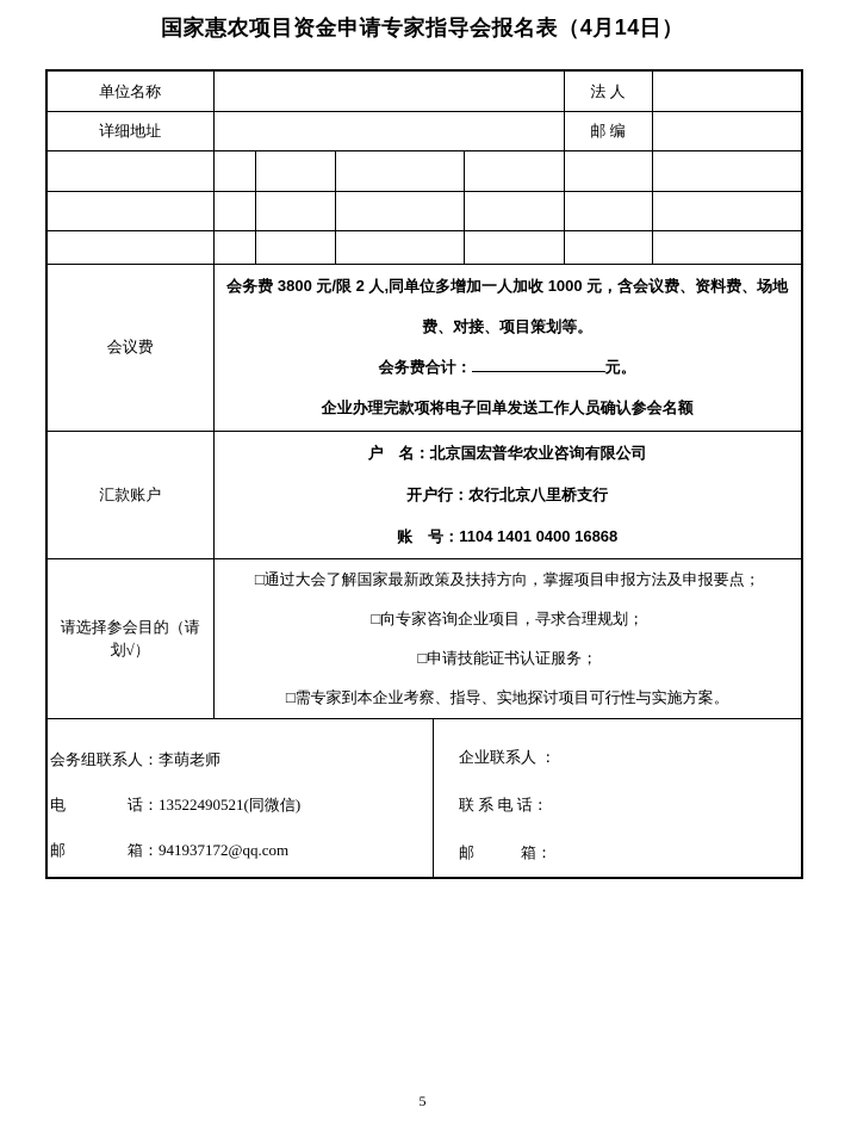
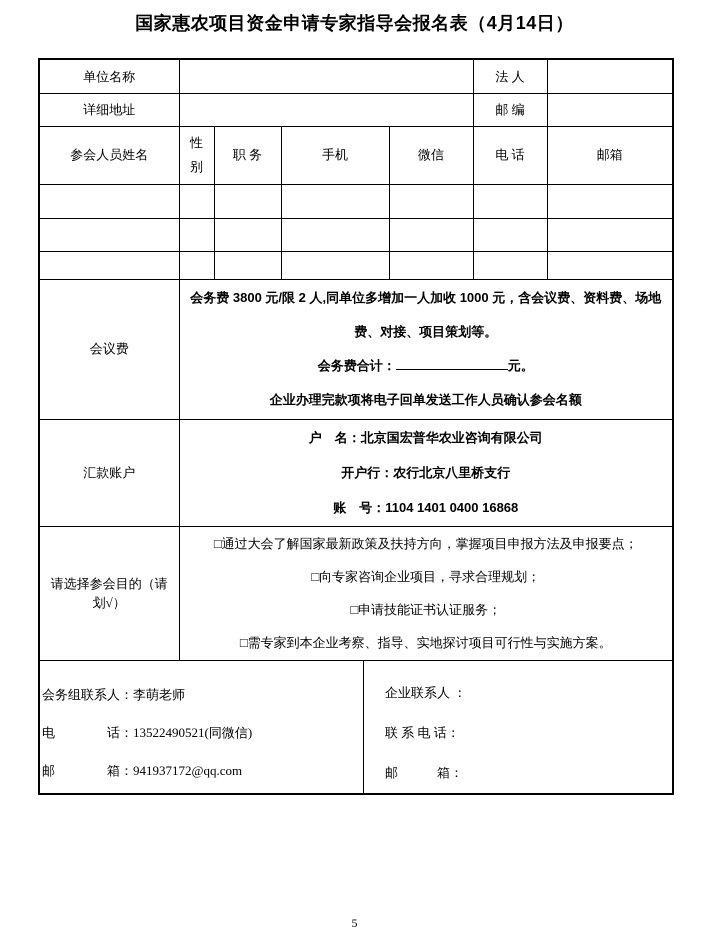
  国家惠农项目资金申请专家指导会报名表（4月14日）
  单位名称		法 人
  详细地址		邮 编
+ 参会人员姓名	性 别	职 务	手机	微信	电 话	邮箱
  会议费	会务费 3800 元/限 2 人,同单位多增加一人加收 1000 元，含会议费、资料费、场地费、对接、项目策划等。 会务费合计： 元。 企业办理完款项将电子回单发送工作人员确认参会名额
  汇款账户	户 名：北京国宏普华农业咨询有限公司 开户行：农行北京八里桥支行 账 号：1104 1401 0400 16868
  请选择参会目的（请 划√）	□通过大会了解国家最新政策及扶持方向，掌握项目申报方法及申报要点； □向专家咨询企业项目，寻求合理规划； □申请技能证书认证服务； □需专家到本企业考察、指导、实地探讨项目可行性与实施方案。
  会务组联系人：李萌老师 电 话：13522490521(同微信) 邮 箱：941937172@qq.com 企业联系人 ： 联 系 电 话： 邮 箱：
  5
